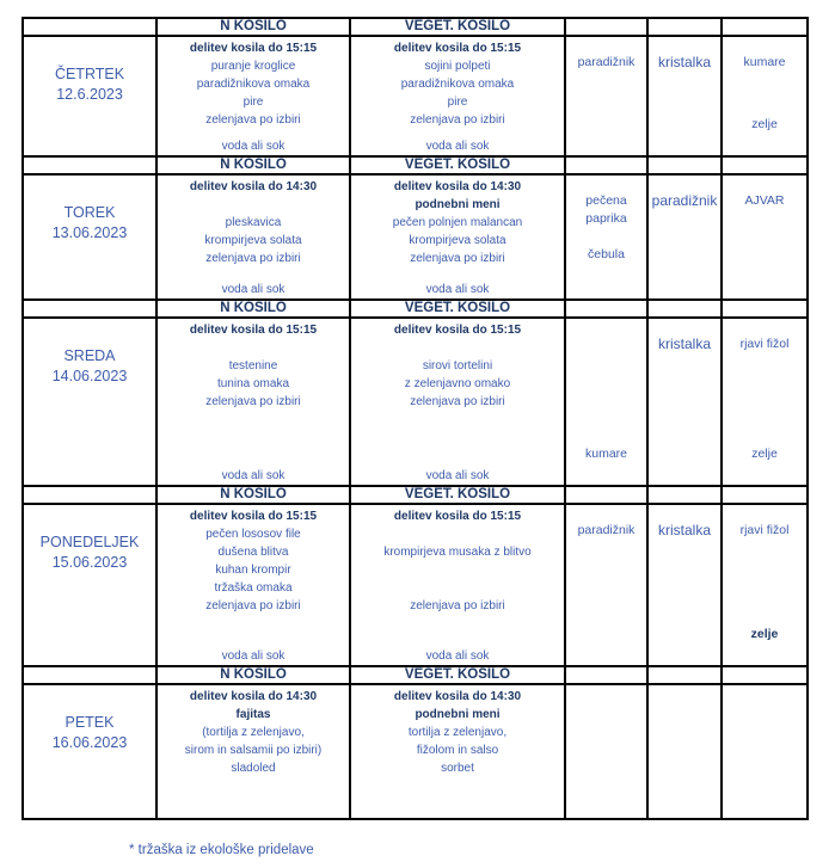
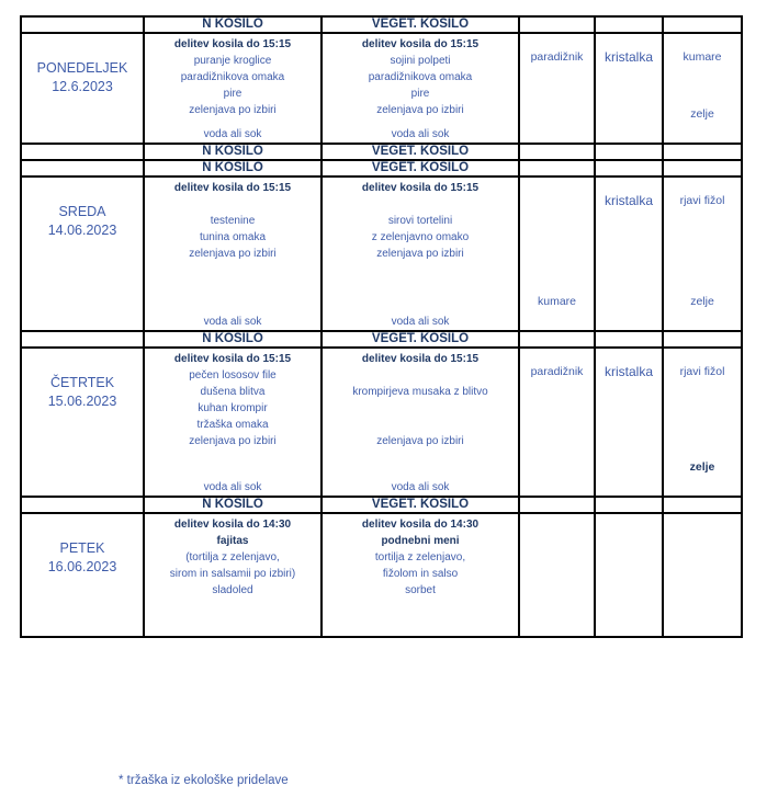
  	N KOSILO	VEGET. KOSILO
- ČETRTEK 12.6.2023	delitev kosila do 15:15 puranje kroglice paradižnikova omaka pire zelenjava po izbiri voda ali sok	delitev kosila do 15:15 sojini polpeti paradižnikova omaka pire zelenjava po izbiri voda ali sok	paradižnik	kristalka	kumare zelje
+ PONEDELJEK 12.6.2023	delitev kosila do 15:15 puranje kroglice paradižnikova omaka pire zelenjava po izbiri voda ali sok	delitev kosila do 15:15 sojini polpeti paradižnikova omaka pire zelenjava po izbiri voda ali sok	paradižnik	kristalka	kumare zelje
  	N KOSILO	VEGET. KOSILO
- TOREK 13.06.2023	delitev kosila do 14:30 pleskavica krompirjeva solata zelenjava po izbiri voda ali sok	delitev kosila do 14:30 podnebni meni pečen polnjen malancan krompirjeva solata zelenjava po izbiri voda ali sok	pečena paprika čebula	paradižnik	AJVAR
  	N KOSILO	VEGET. KOSILO
  SREDA 14.06.2023	delitev kosila do 15:15 testenine tunina omaka zelenjava po izbiri voda ali sok	delitev kosila do 15:15 sirovi tortelini z zelenjavno omako zelenjava po izbiri voda ali sok	kumare	kristalka	rjavi fižol zelje
  	N KOSILO	VEGET. KOSILO
- PONEDELJEK 15.06.2023	delitev kosila do 15:15 pečen lososov file dušena blitva kuhan krompir tržaška omaka zelenjava po izbiri voda ali sok	delitev kosila do 15:15 krompirjeva musaka z blitvo zelenjava po izbiri voda ali sok	paradižnik	kristalka	rjavi fižol zelje
+ ČETRTEK 15.06.2023	delitev kosila do 15:15 pečen lososov file dušena blitva kuhan krompir tržaška omaka zelenjava po izbiri voda ali sok	delitev kosila do 15:15 krompirjeva musaka z blitvo zelenjava po izbiri voda ali sok	paradižnik	kristalka	rjavi fižol zelje
  	N KOSILO	VEGET. KOSILO
  PETEK 16.06.2023	delitev kosila do 14:30 fajitas (tortilja z zelenjavo, sirom in salsamii po izbiri) sladoled	delitev kosila do 14:30 podnebni meni tortilja z zelenjavo, fižolom in salso sorbet
  * tržaška iz ekološke pridelave
